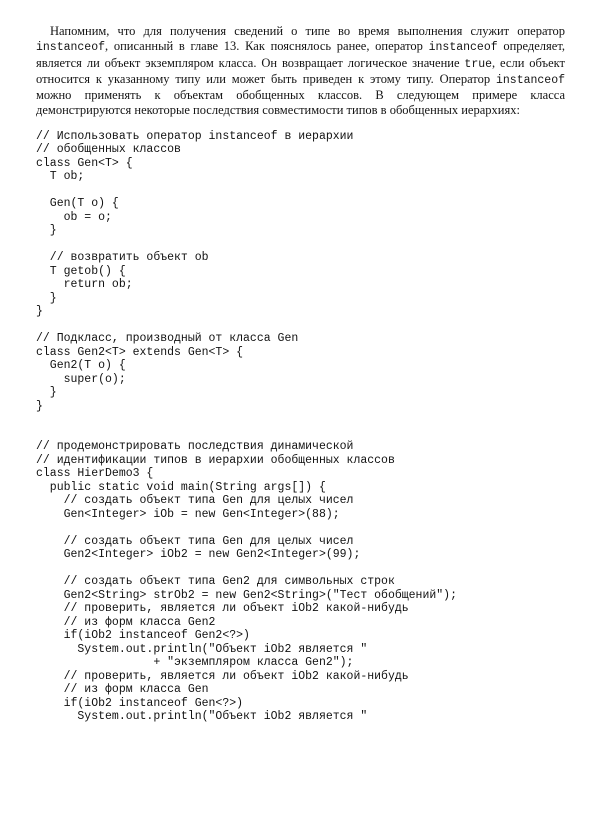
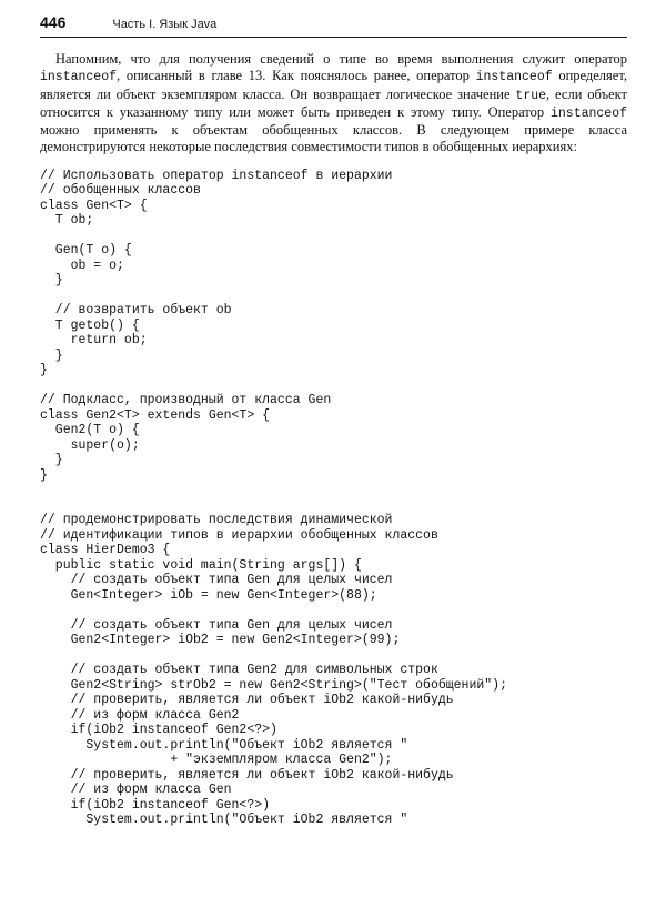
+ 446
+ Часть I. Язык Java
  Напомним, что для получения сведений о типе во время выполнения служит оператор instanceof, описанный в главе 13. Как пояснялось ранее, оператор instanceof определяет, является ли объект экземпляром класса. Он возвращает логическое значение true, если объект относится к указанному типу или может быть приведен к этому типу. Оператор instanceof можно применять к объектам обобщенных классов. В следующем примере класса демонстрируются некоторые последствия совместимости типов в обобщенных иерархиях:
  // Использовать оператор instanceof в иерархии
  // обобщенных классов
  class Gen<T> {
  T ob;
  Gen(T o) {
  ob = o;
  }
  // возвратить объект ob
  T getob() {
  return ob;
  }
  }
  // Подкласс, производный от класса Gen
  class Gen2<T> extends Gen<T> {
  Gen2(T o) {
  super(o);
  }
  }
  // продемонстрировать последствия динамической
  // идентификации типов в иерархии обобщенных классов
  class HierDemo3 {
  public static void main(String args[]) {
  // создать объект типа Gen для целых чисел
  Gen<Integer> iOb = new Gen<Integer>(88);
  // создать объект типа Gen для целых чисел
  Gen2<Integer> iOb2 = new Gen2<Integer>(99);
  // создать объект типа Gen2 для символьных строк
  Gen2<String> strOb2 = new Gen2<String>("Тест обобщений");
  // проверить, является ли объект iOb2 какой-нибудь
  // из форм класса Gen2
  if(iOb2 instanceof Gen2<?>)
  System.out.println("Объект iOb2 является "
  + "экземпляром класса Gen2");
  // проверить, является ли объект iOb2 какой-нибудь
  // из форм класса Gen
  if(iOb2 instanceof Gen<?>)
  System.out.println("Объект iOb2 является "
